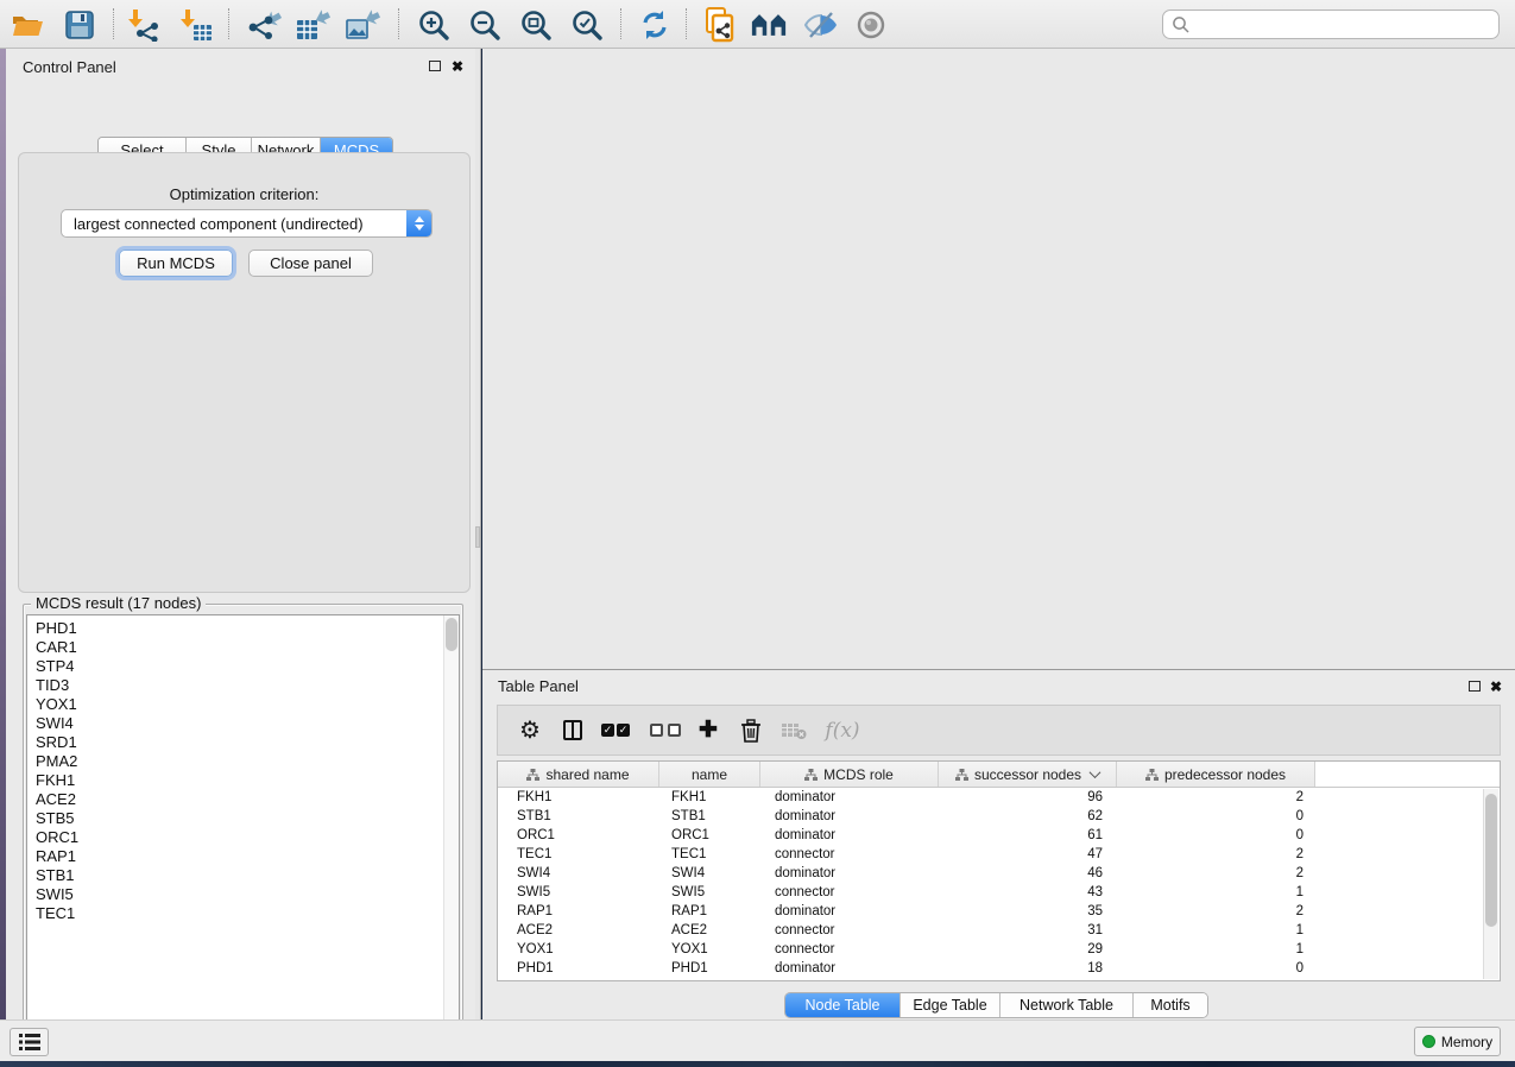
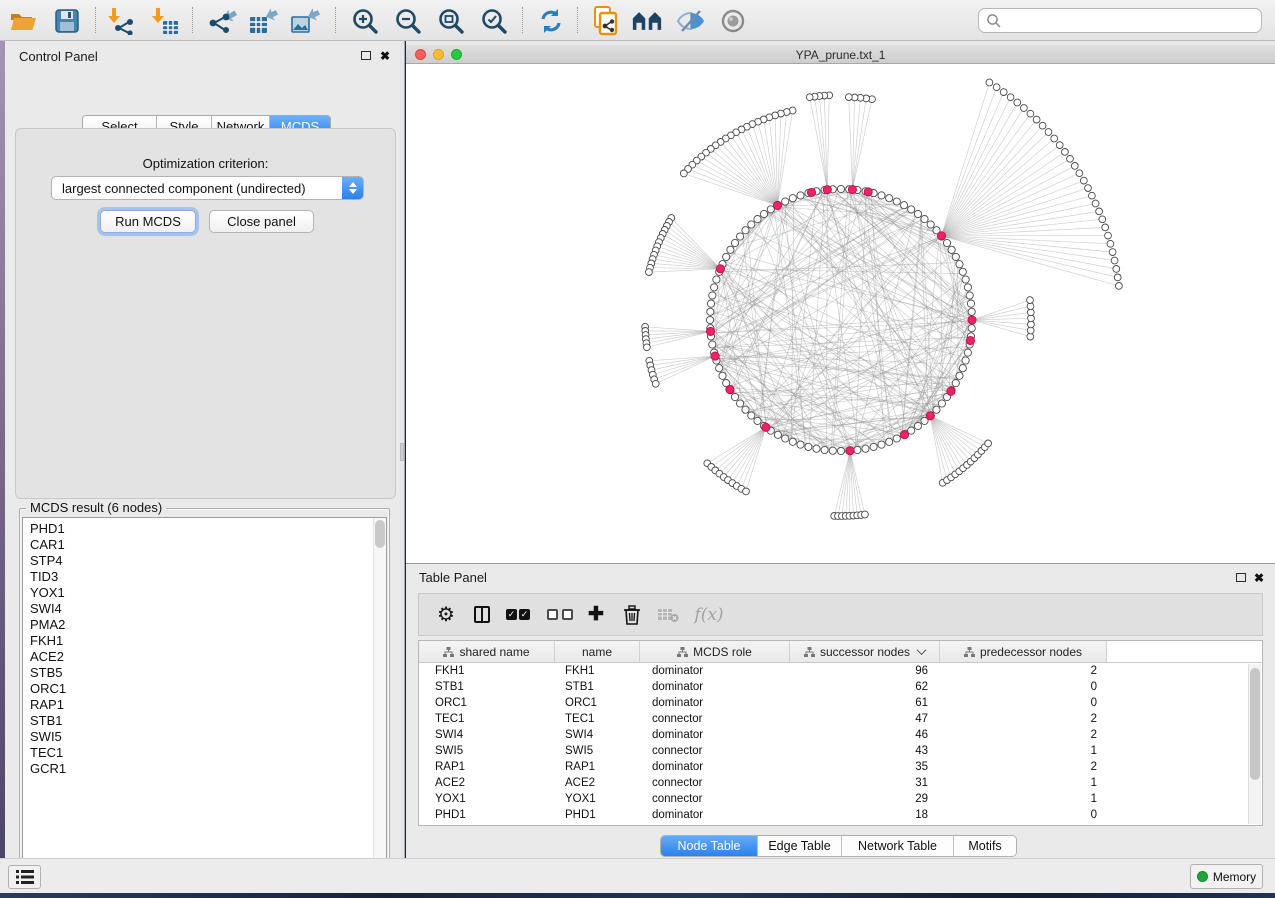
  Control Panel
  ✖
  Select
  Style
  Network
  MCDS
  Optimization criterion:
  largest connected component (undirected)
  Run MCDS
  Close panel
- MCDS result (17 nodes)
+ MCDS result (6 nodes)
  PHD1
  CAR1
  STP4
  TID3
  YOX1
  SWI4
- SRD1
  PMA2
  FKH1
  ACE2
  STB5
  ORC1
  RAP1
  STB1
  SWI5
  TEC1
+ GCR1
+ YPA_prune.txt_1
  Table Panel
  ✖
  ⚙
  ✓
  ✓
  ✚
  f(x)
  shared name
  name
  MCDS role
  successor nodes
  predecessor nodes
  FKH1
  FKH1
  dominator
  96
  2
  STB1
  STB1
  dominator
  62
  0
  ORC1
  ORC1
  dominator
  61
  0
  TEC1
  TEC1
  connector
  47
  2
  SWI4
  SWI4
  dominator
  46
  2
  SWI5
  SWI5
  connector
  43
  1
  RAP1
  RAP1
  dominator
  35
  2
  ACE2
  ACE2
  connector
  31
  1
  YOX1
  YOX1
  connector
  29
  1
  PHD1
  PHD1
  dominator
  18
  0
  Node Table
  Edge Table
  Network Table
  Motifs
  Memory
